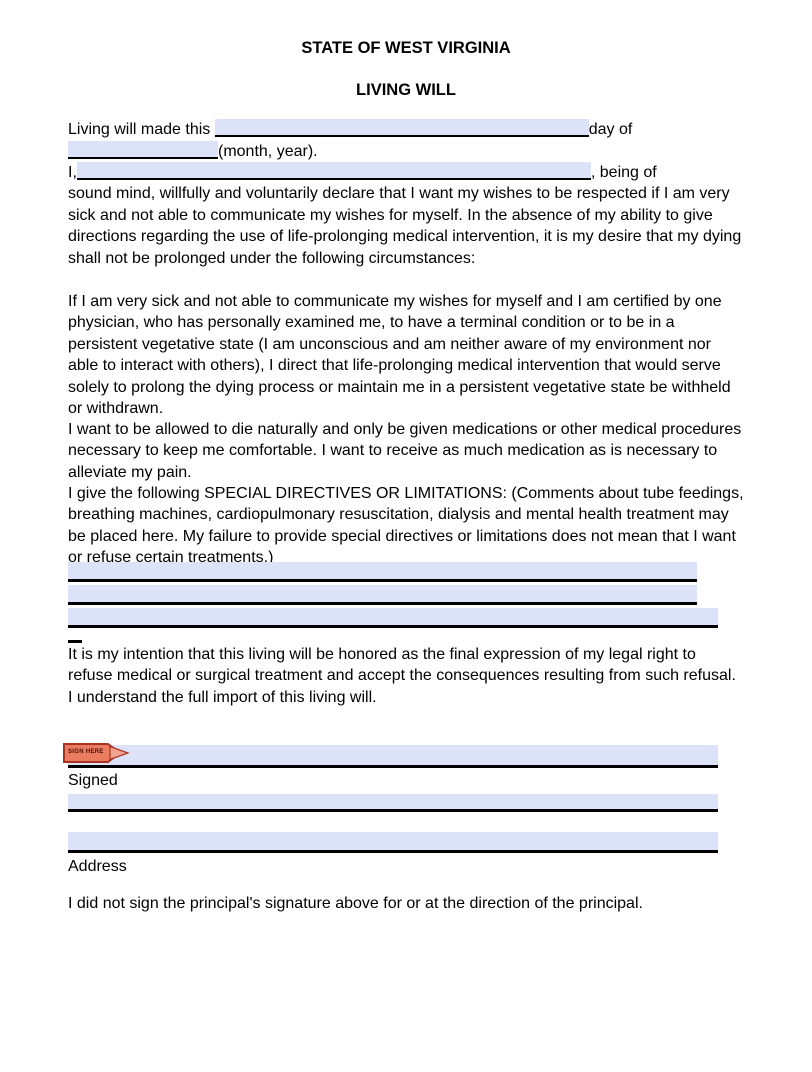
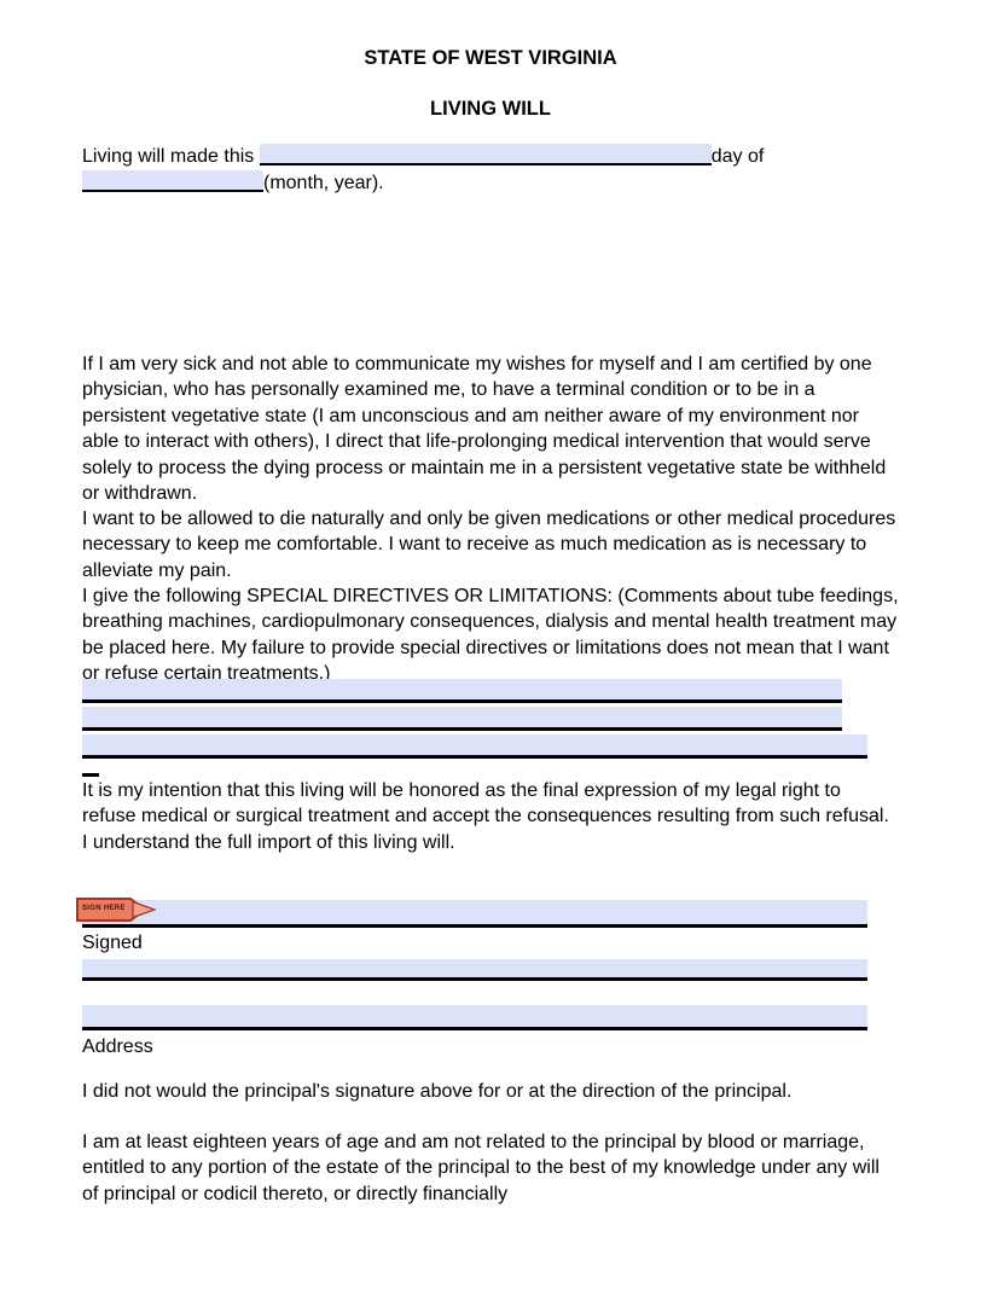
  STATE OF WEST VIRGINIA
  LIVING WILL
  Living will made this day of
  (month, year).
- I, , being of
- sound mind, willfully and voluntarily declare that I want my wishes to be respected if I am very sick and not able to communicate my wishes for myself. In the absence of my ability to give directions regarding the use of life-prolonging medical intervention, it is my desire that my dying shall not be prolonged under the following circumstances:
- If I am very sick and not able to communicate my wishes for myself and I am certified by one physician, who has personally examined me, to have a terminal condition or to be in a persistent vegetative state (I am unconscious and am neither aware of my environment nor able to interact with others), I direct that life-prolonging medical intervention that would serve solely to prolong the dying process or maintain me in a persistent vegetative state be withheld or withdrawn.
+ If I am very sick and not able to communicate my wishes for myself and I am certified by one physician, who has personally examined me, to have a terminal condition or to be in a persistent vegetative state (I am unconscious and am neither aware of my environment nor able to interact with others), I direct that life-prolonging medical intervention that would serve solely to process the dying process or maintain me in a persistent vegetative state be withheld or withdrawn.
  I want to be allowed to die naturally and only be given medications or other medical procedures necessary to keep me comfortable. I want to receive as much medication as is necessary to alleviate my pain.
- I give the following SPECIAL DIRECTIVES OR LIMITATIONS: (Comments about tube feedings, breathing machines, cardiopulmonary resuscitation, dialysis and mental health treatment may be placed here. My failure to provide special directives or limitations does not mean that I want or refuse certain treatments.)
+ I give the following SPECIAL DIRECTIVES OR LIMITATIONS: (Comments about tube feedings, breathing machines, cardiopulmonary consequences, dialysis and mental health treatment may be placed here. My failure to provide special directives or limitations does not mean that I want or refuse certain treatments.)
  It is my intention that this living will be honored as the final expression of my legal right to refuse medical or surgical treatment and accept the consequences resulting from such refusal.
  I understand the full import of this living will.
  Signed
  Address
- I did not sign the principal's signature above for or at the direction of the principal.
+ I did not would the principal's signature above for or at the direction of the principal.
+ I am at least eighteen years of age and am not related to the principal by blood or marriage, entitled to any portion of the estate of the principal to the best of my knowledge under any will of principal or codicil thereto, or directly financially
